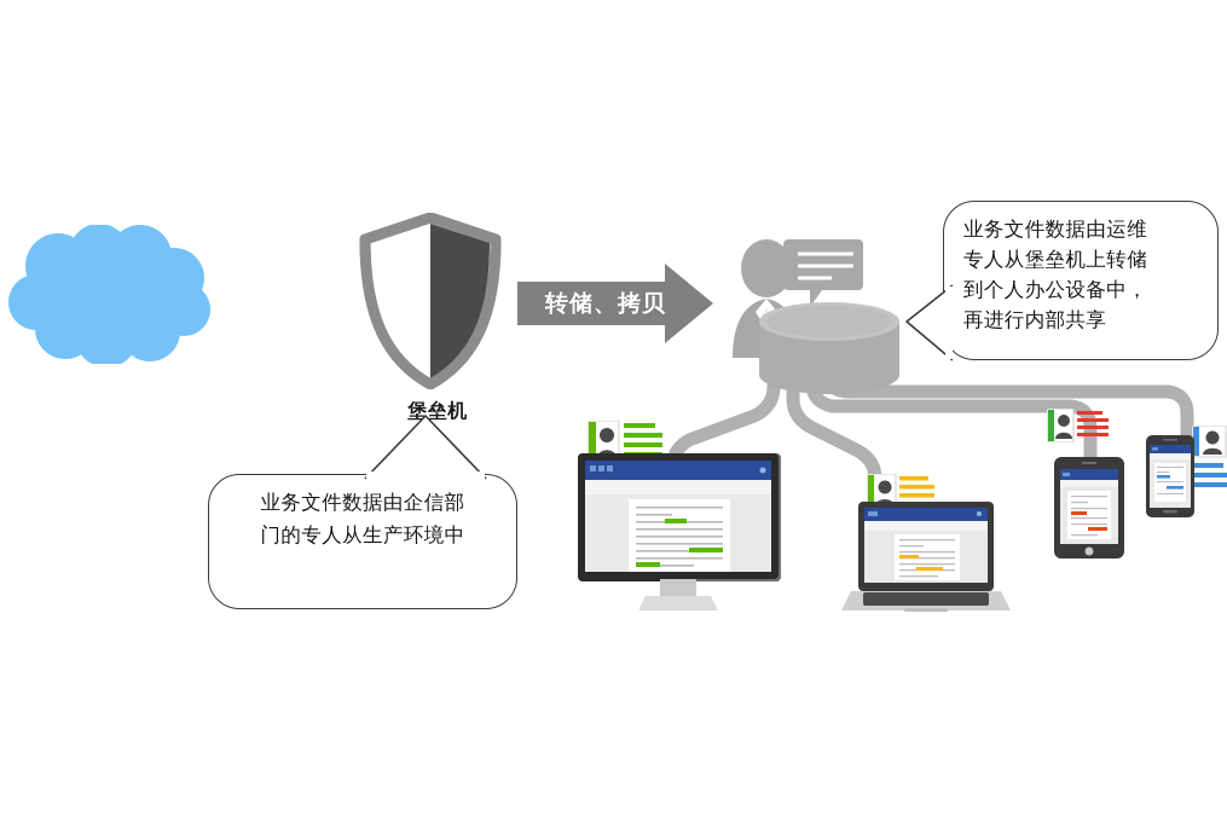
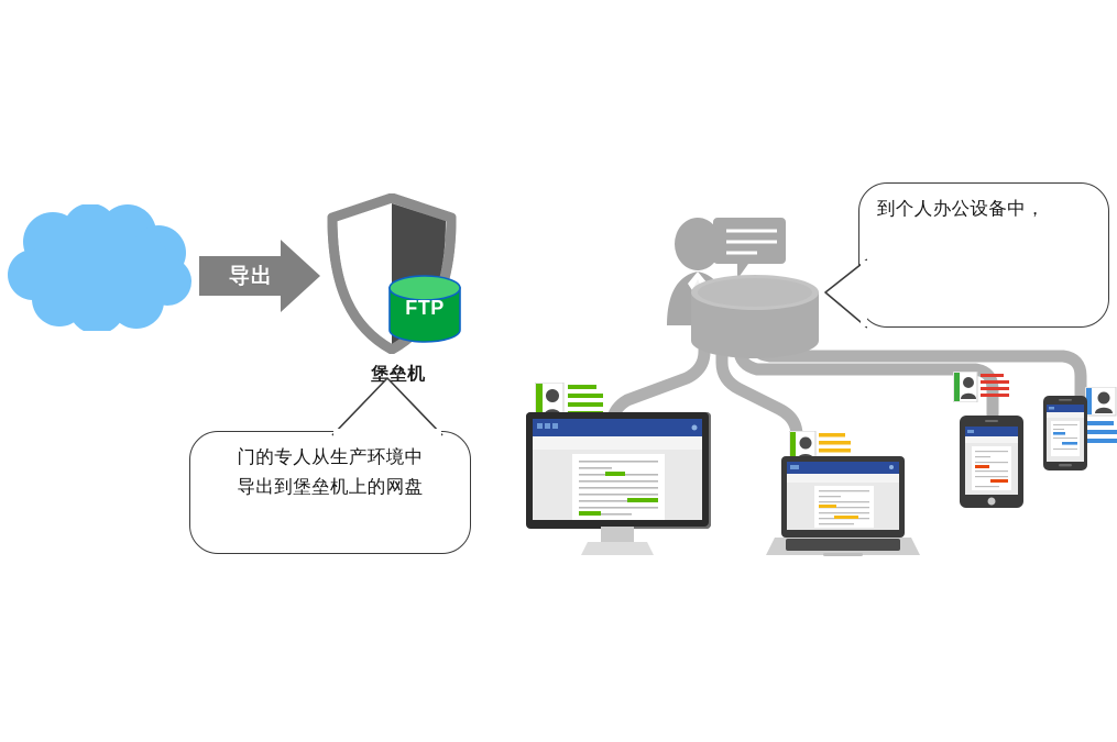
+ 导出
+ FTP
  堡垒机
- 转储、拷贝
- 业务文件数据由运维
- 专人从堡垒机上转储
  到个人办公设备中，
- 再进行内部共享
- 业务文件数据由企信部
  门的专人从生产环境中
+ 导出到堡垒机上的网盘
